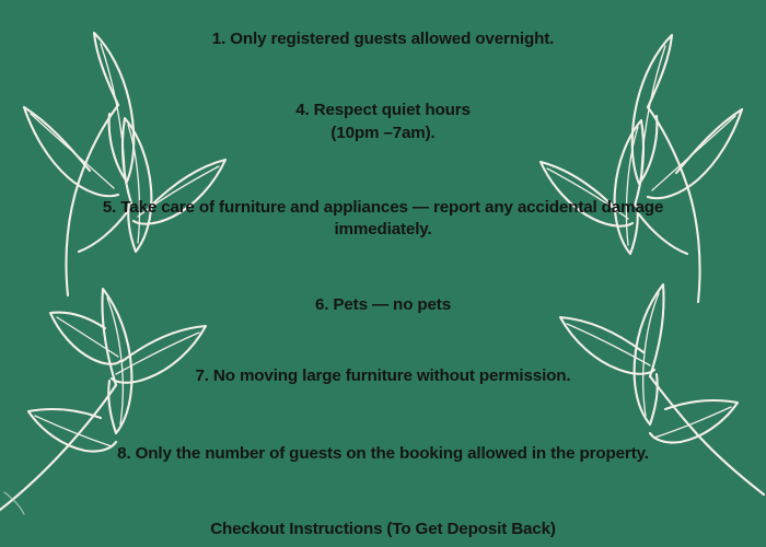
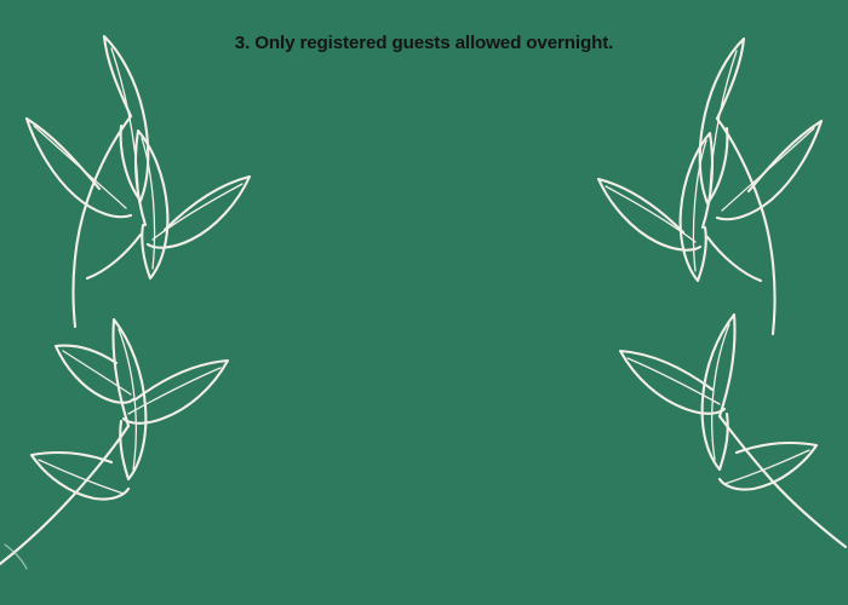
- 1. Only registered guests allowed overnight.
+ 3. Only registered guests allowed overnight.
- 4. Respect quiet hours
- (10pm –7am).
- 5. Take care of furniture and appliances — report any accidental damage immediately.
- 6. Pets — no pets
- 7. No moving large furniture without permission.
- 8. Only the number of guests on the booking allowed in the property.
- Checkout Instructions (To Get Deposit Back)
